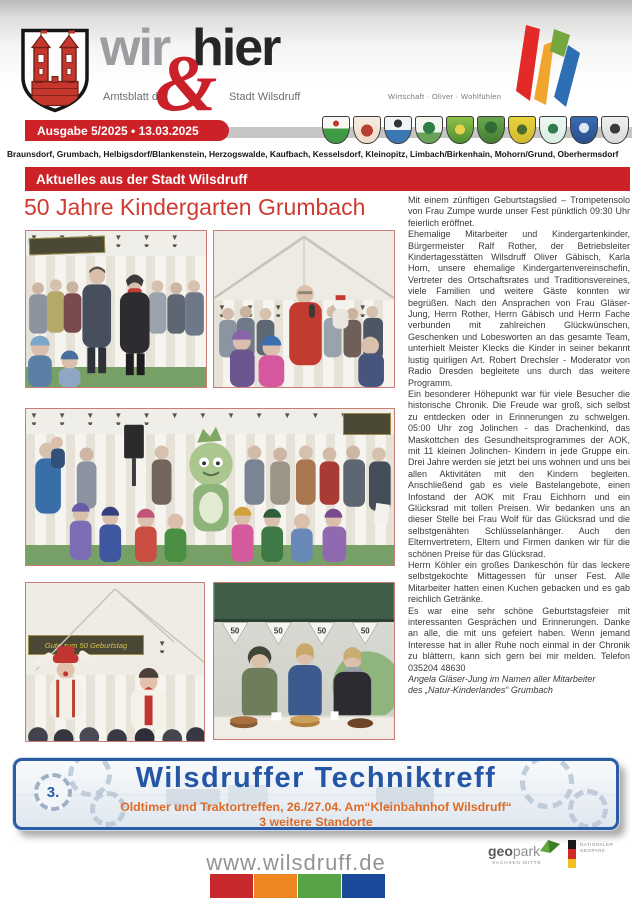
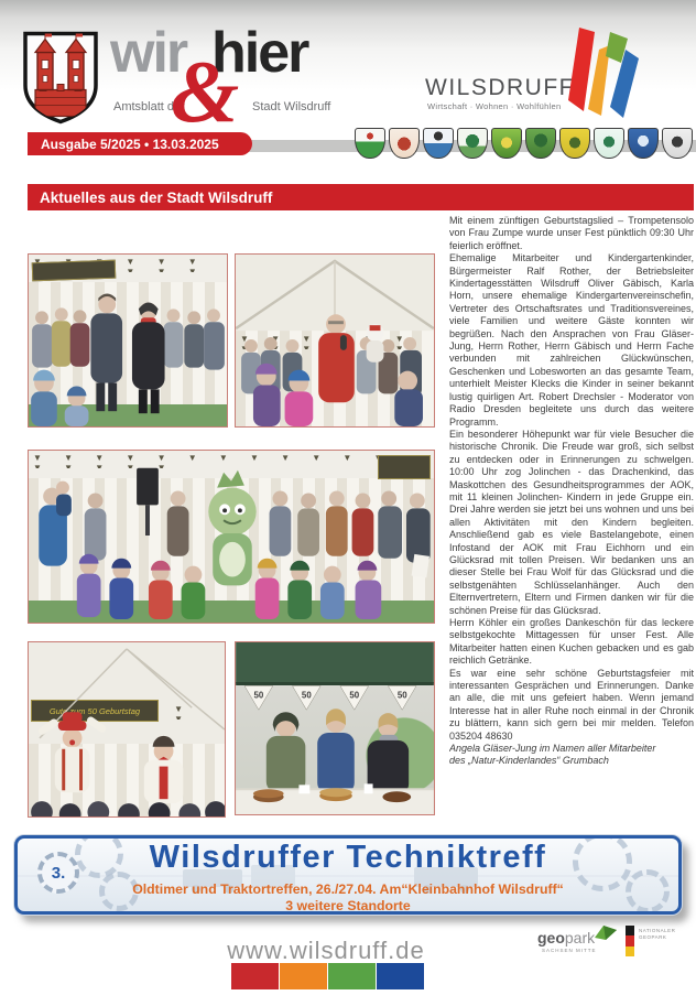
  wir
  hier
  &
  Amtsblatt der
  Stadt Wilsdruff
+ WILSDRUFF
- Wirtschaft · Oliver · Wohlfühlen
+ Wirtschaft · Wohnen · Wohlfühlen
  Ausgabe 5/2025 • 13.03.2025
- Braunsdorf, Grumbach, Helbigsdorf/Blankenstein, Herzogswalde, Kaufbach, Kesselsdorf, Kleinopitz, Limbach/Birkenhain, Mohorn/Grund, Oberhermsdorf
  Aktuelles aus der Stadt Wilsdruff
- 50 Jahre Kindergarten Grumbach
  Mit einem zünftigen Geburtstagslied – Trompetensolo von Frau Zumpe wurde unser Fest pünktlich 09:30 Uhr feierlich eröffnet.
  Ehemalige Mitarbeiter und Kindergartenkinder, Bürgermeister Ralf Rother, der Betriebsleiter Kindertagesstätten Wilsdruff Oliver Gäbisch, Karla Horn, unsere ehemalige Kindergartenvereinschefin, Vertreter des Ortschaftsrates und Traditionsvereines, viele Familien und weitere Gäste konnten wir begrüßen. Nach den Ansprachen von Frau Gläser-Jung, Herrn Rother, Herrn Gäbisch und Herrn Fache verbunden mit zahlreichen Glückwünschen, Geschenken und Lobesworten an das gesamte Team, unterhielt Meister Klecks die Kinder in seiner bekannt lustig quirligen Art. Robert Drechsler - Moderator von Radio Dresden begleitete uns durch das weitere Programm.
- Ein besonderer Höhepunkt war für viele Besucher die historische Chronik. Die Freude war groß, sich selbst zu entdecken oder in Erinnerungen zu schwelgen. 05:00 Uhr zog Jolinchen - das Drachenkind, das Maskottchen des Gesundheitsprogrammes der AOK, mit 11 kleinen Jolinchen- Kindern in jede Gruppe ein. Drei Jahre werden sie jetzt bei uns wohnen und uns bei allen Aktivitäten mit den Kindern begleiten. Anschließend gab es viele Bastelangebote, einen Infostand der AOK mit Frau Eichhorn und ein Glücksrad mit tollen Preisen. Wir bedanken uns an dieser Stelle bei Frau Wolf für das Glücksrad und die selbstgenähten Schlüsselanhänger. Auch den Elternvertretern, Eltern und Firmen danken wir für die schönen Preise für das Glücksrad.
+ Ein besonderer Höhepunkt war für viele Besucher die historische Chronik. Die Freude war groß, sich selbst zu entdecken oder in Erinnerungen zu schwelgen. 10:00 Uhr zog Jolinchen - das Drachenkind, das Maskottchen des Gesundheitsprogrammes der AOK, mit 11 kleinen Jolinchen- Kindern in jede Gruppe ein. Drei Jahre werden sie jetzt bei uns wohnen und uns bei allen Aktivitäten mit den Kindern begleiten. Anschließend gab es viele Bastelangebote, einen Infostand der AOK mit Frau Eichhorn und ein Glücksrad mit tollen Preisen. Wir bedanken uns an dieser Stelle bei Frau Wolf für das Glücksrad und die selbstgenähten Schlüsselanhänger. Auch den Elternvertretern, Eltern und Firmen danken wir für die schönen Preise für das Glücksrad.
  Herrn Köhler ein großes Dankeschön für das leckere selbstgekochte Mittagessen für unser Fest. Alle Mitarbeiter hatten einen Kuchen gebacken und es gab reichlich Getränke.
  Es war eine sehr schöne Geburtstagsfeier mit interessanten Gesprächen und Erinnerungen. Danke an alle, die mit uns gefeiert haben. Wenn jemand Interesse hat in aller Ruhe noch einmal in der Chronik zu blättern, kann sich gern bei mir melden. Telefon 035204 48630
  Angela Gläser-Jung im Namen aller Mitarbeiter
  des „Natur-Kinderlandes“ Grumbach
  Gute zum 50 Geburtstag
  50
  50
  50
  50
  3.
  Wilsdruffer Techniktreff
  Oldtimer und Traktortreffen, 26./27.04. Am“Kleinbahnhof Wilsdruff“
  3 weitere Standorte
  www.wilsdruff.de
  geopark
